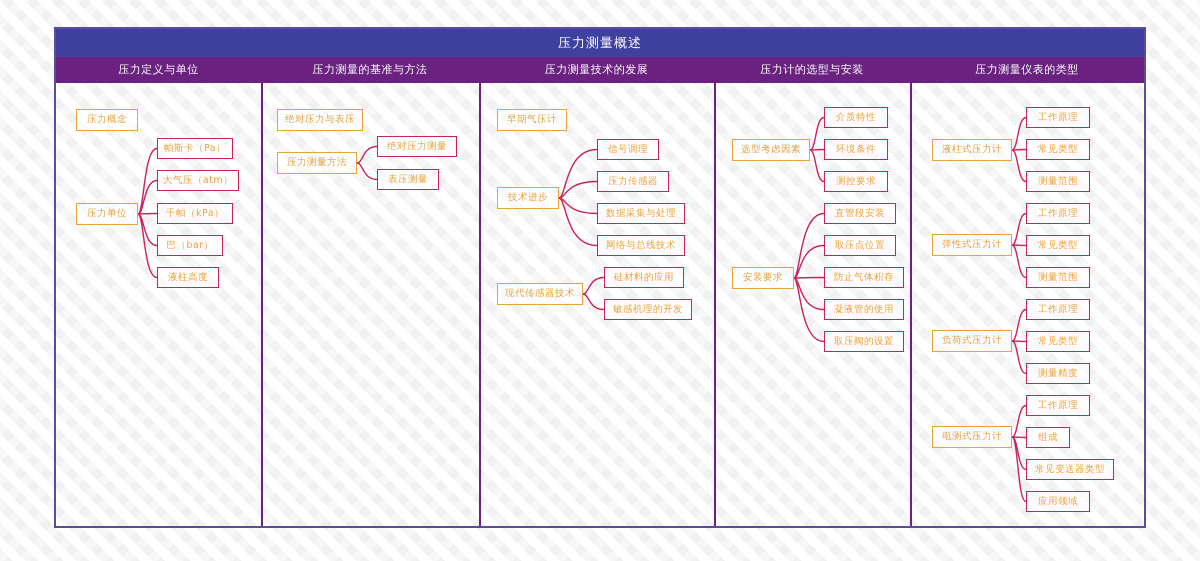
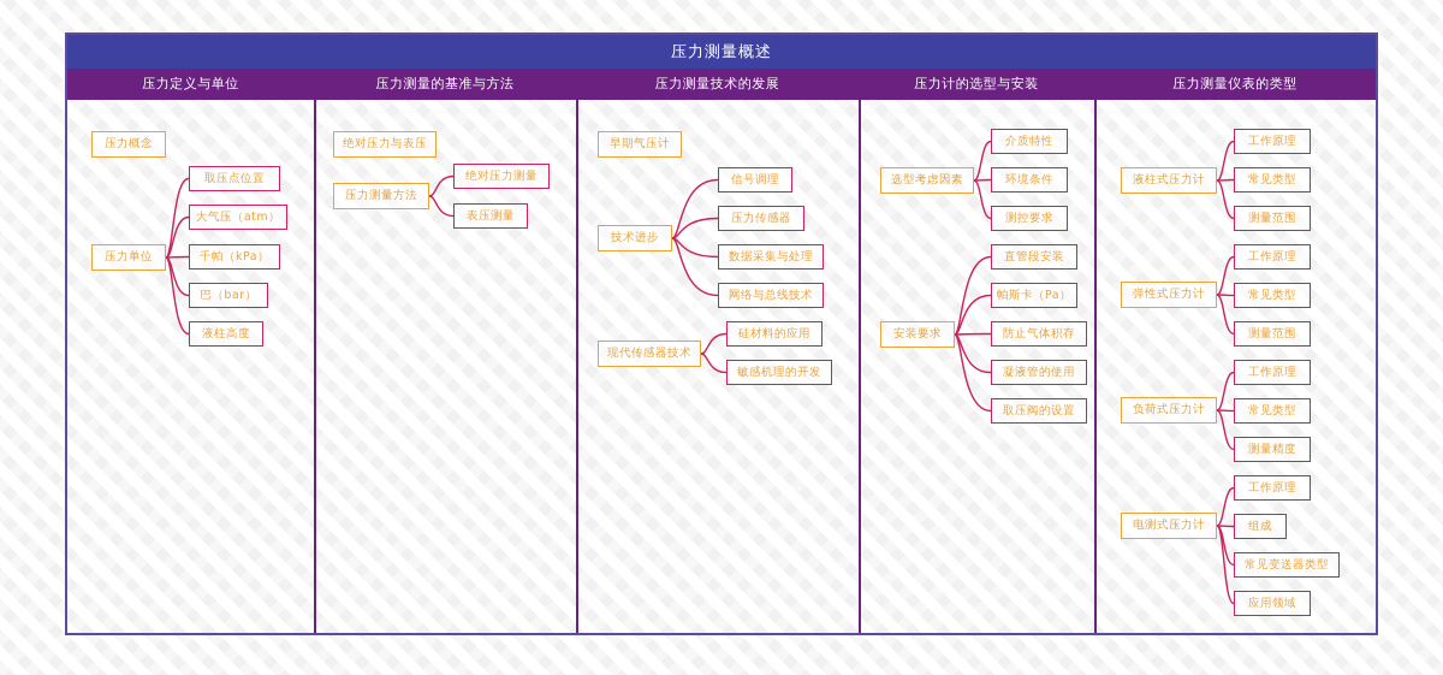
  压力测量概述
  压力定义与单位
  压力测量的基准与方法
  压力测量技术的发展
  压力计的选型与安装
  压力测量仪表的类型
  压力概念
  压力单位
- 帕斯卡（Pa）
+ 取压点位置
  大气压（atm）
  千帕（kPa）
  巴（bar）
  液柱高度
  绝对压力与表压
  压力测量方法
  绝对压力测量
  表压测量
  早期气压计
  技术进步
  现代传感器技术
  信号调理
  压力传感器
  数据采集与处理
  网络与总线技术
  硅材料的应用
  敏感机理的开发
  选型考虑因素
  安装要求
  介质特性
  环境条件
  测控要求
  直管段安装
- 取压点位置
+ 帕斯卡（Pa）
  防止气体积存
  凝液管的使用
  取压阀的设置
  液柱式压力计
  弹性式压力计
  负荷式压力计
  电测式压力计
  工作原理
  常见类型
  测量范围
  工作原理
  常见类型
  测量范围
  工作原理
  常见类型
  测量精度
  工作原理
  组成
  常见变送器类型
  应用领域
